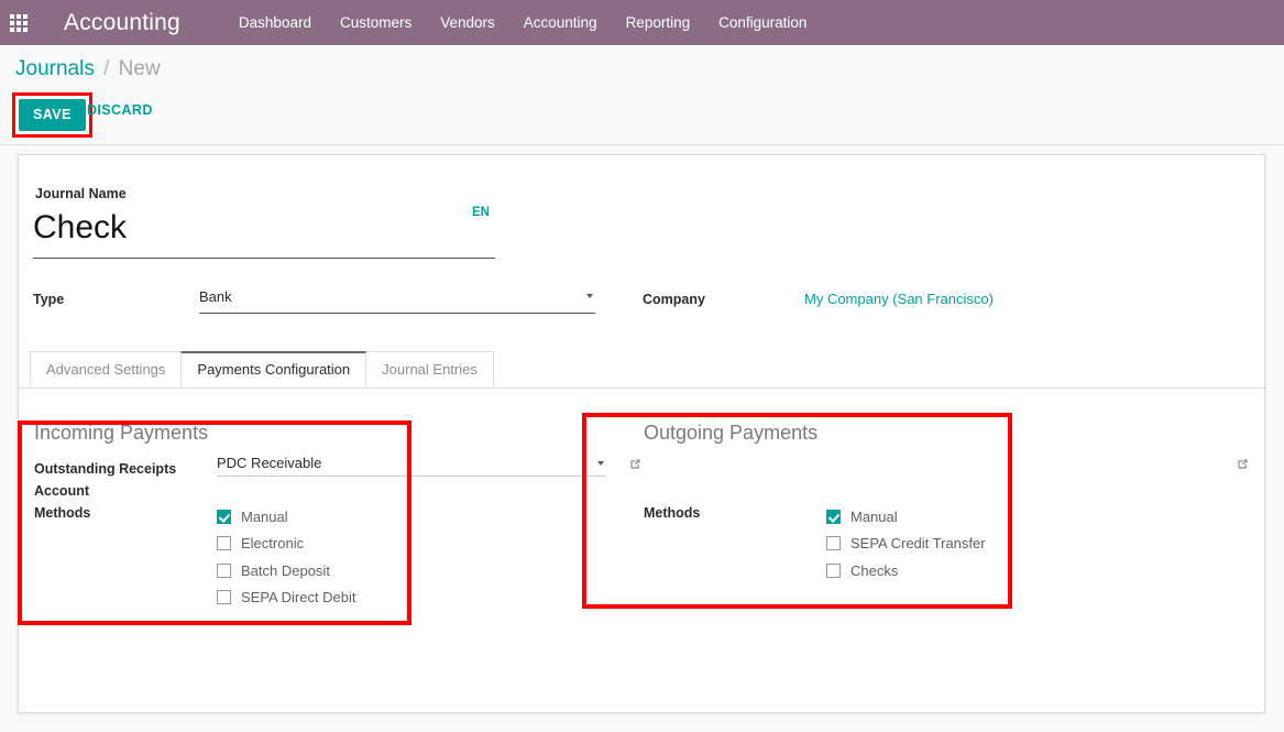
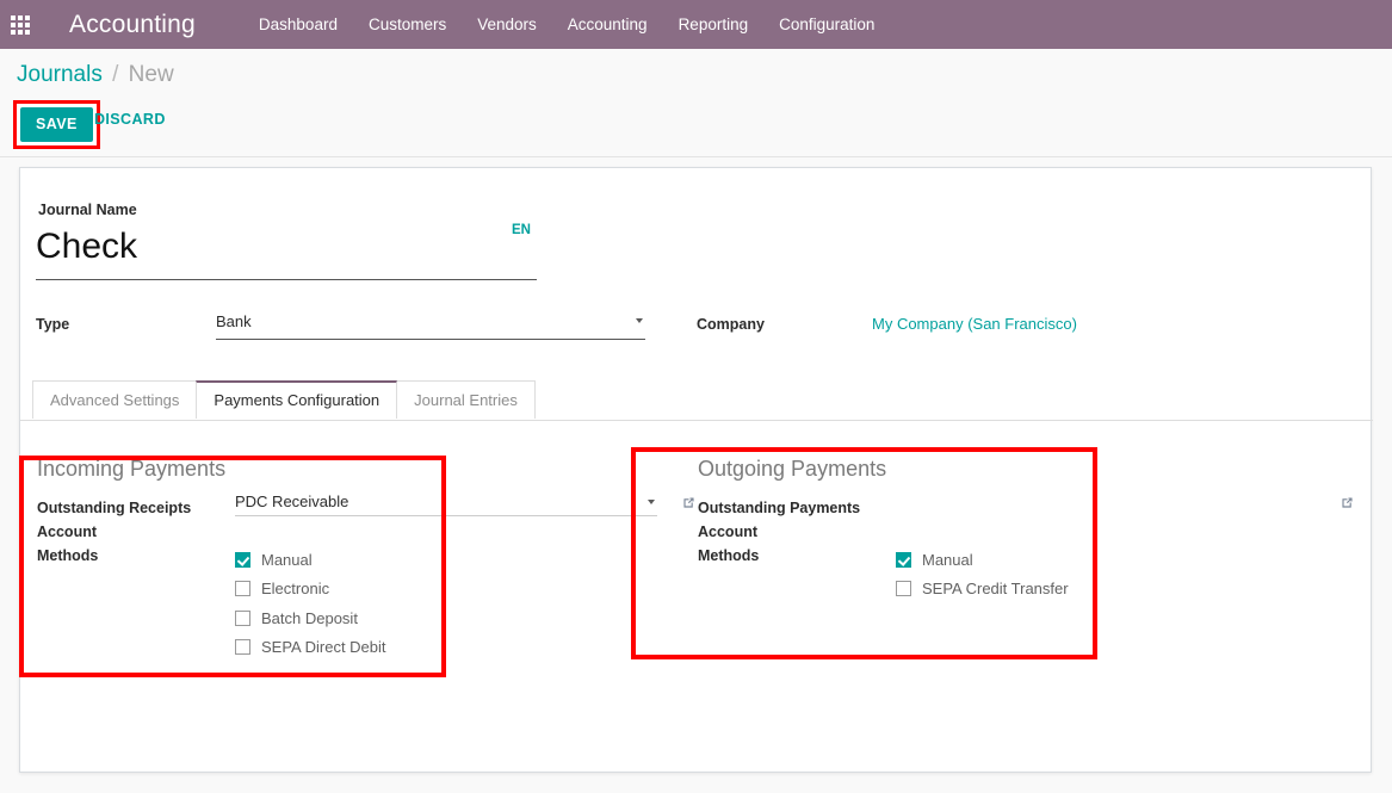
  Accounting
  Dashboard
  Customers
  Vendors
  Accounting
  Reporting
  Configuration
  Journals / New
  SAVE
  DISCARD
  Journal Name
  Check
  EN
  Type
  Bank
  Company
  My Company (San Francisco)
  Advanced Settings
  Payments Configuration
  Journal Entries
  Incoming Payments
  Outstanding Receipts Account
  PDC Receivable
  Methods
  Manual
  Electronic
  Batch Deposit
  SEPA Direct Debit
  Outgoing Payments
+ Outstanding Payments Account
  Methods
  Manual
  SEPA Credit Transfer
- Checks
